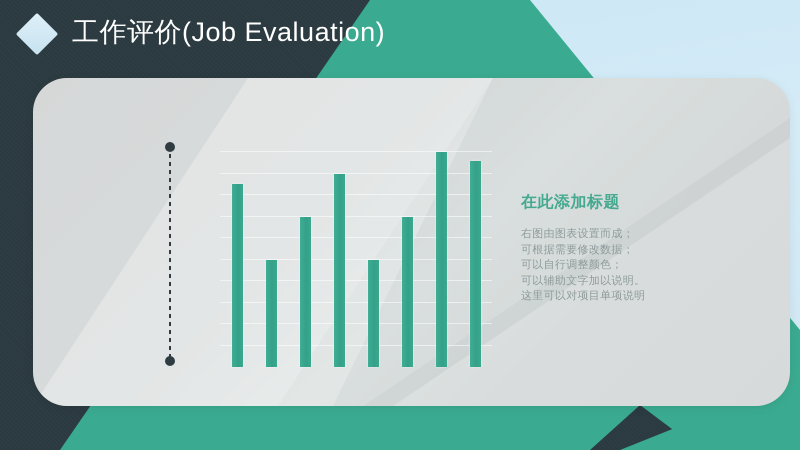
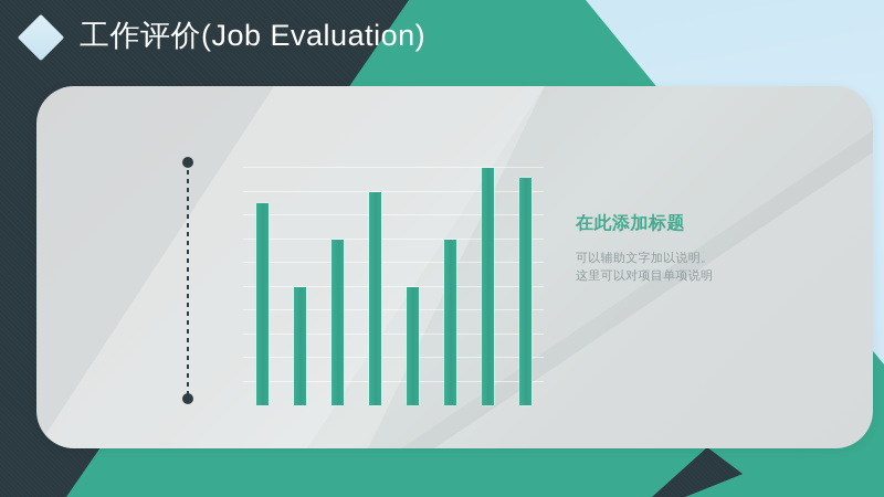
  工作评价(Job Evaluation)
  在此添加标题
- 右图由图表设置而成；
- 可根据需要修改数据；
- 可以自行调整颜色；
  可以辅助文字加以说明。
  这里可以对项目单项说明
